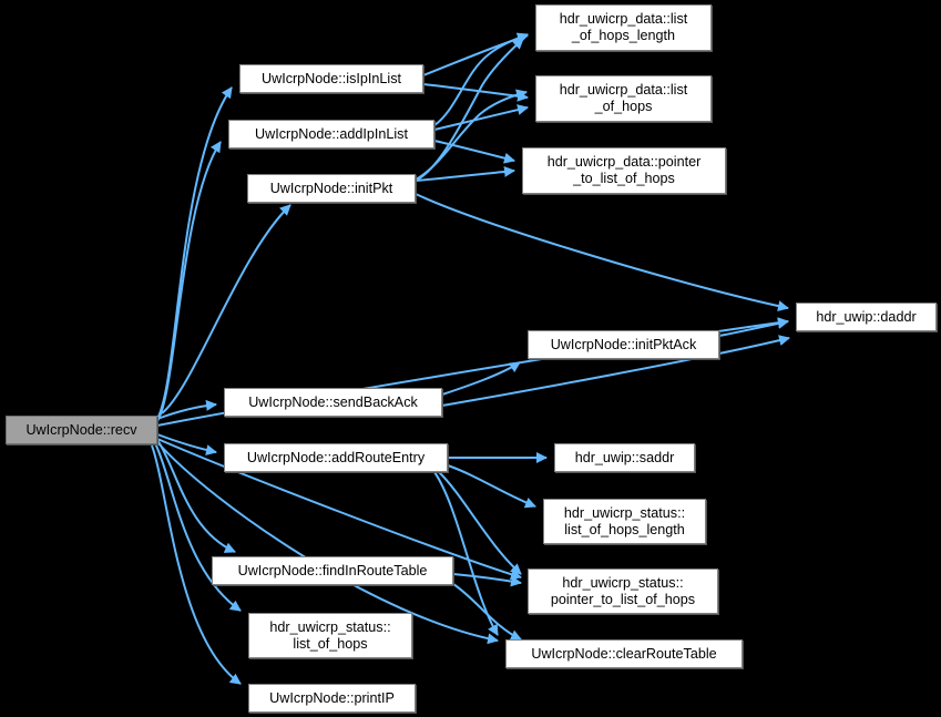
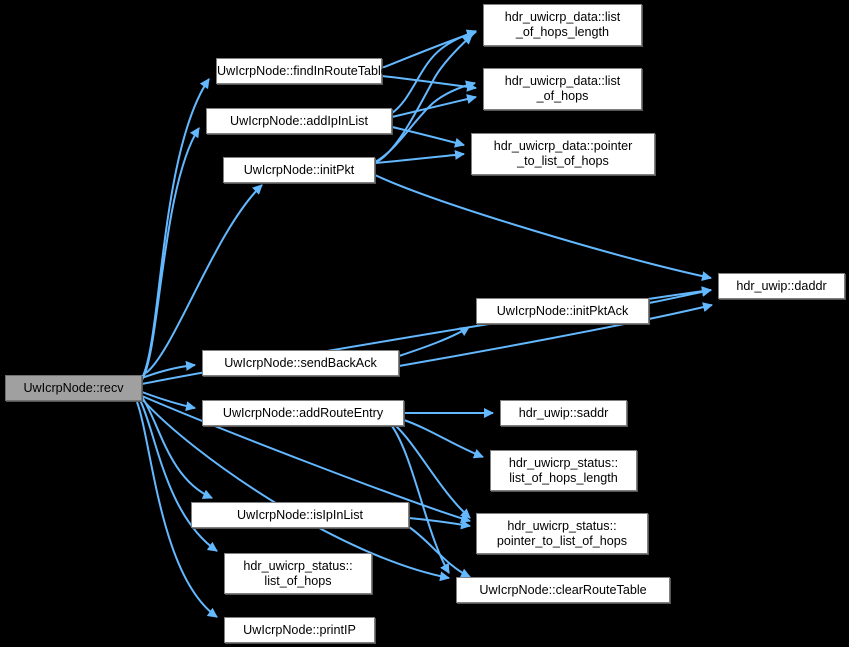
  UwIcrpNode::recv
- UwIcrpNode::isIpInList
+ UwIcrpNode::findInRouteTable
  UwIcrpNode::addIpInList
  UwIcrpNode::initPkt
  hdr_uwicrp_data::list
  _of_hops_length
  hdr_uwicrp_data::list
  _of_hops
  hdr_uwicrp_data::pointer
  _to_list_of_hops
  hdr_uwip::daddr
  UwIcrpNode::initPktAck
  UwIcrpNode::sendBackAck
  UwIcrpNode::addRouteEntry
  hdr_uwip::saddr
  hdr_uwicrp_status::
  list_of_hops_length
- UwIcrpNode::findInRouteTable
+ UwIcrpNode::isIpInList
  hdr_uwicrp_status::
  pointer_to_list_of_hops
  hdr_uwicrp_status::
  list_of_hops
  UwIcrpNode::clearRouteTable
  UwIcrpNode::printIP
